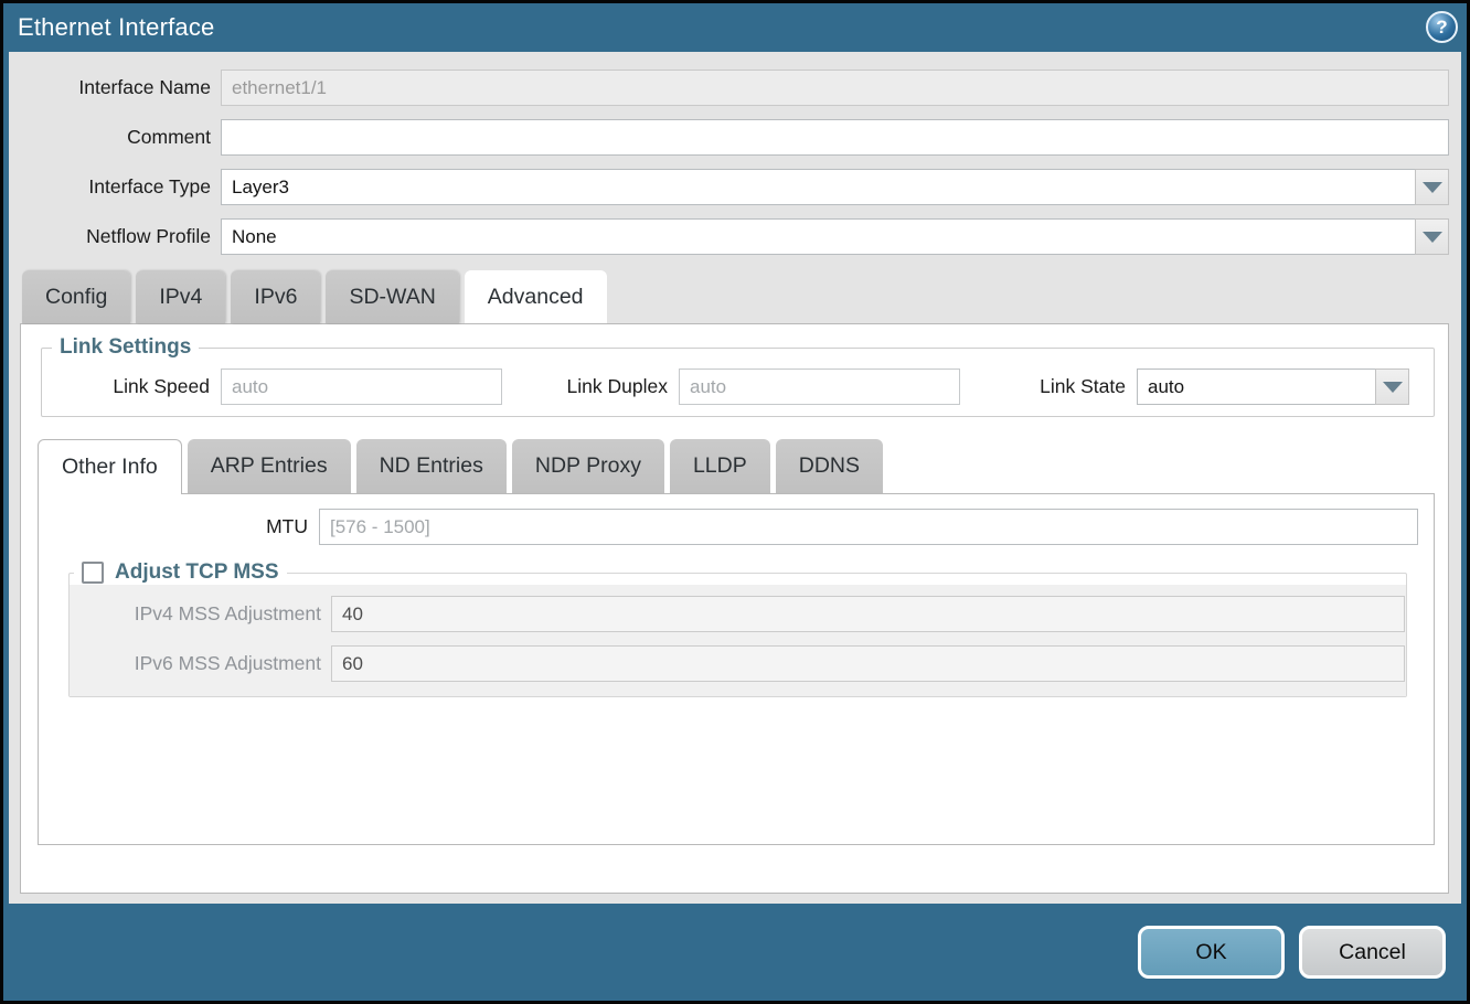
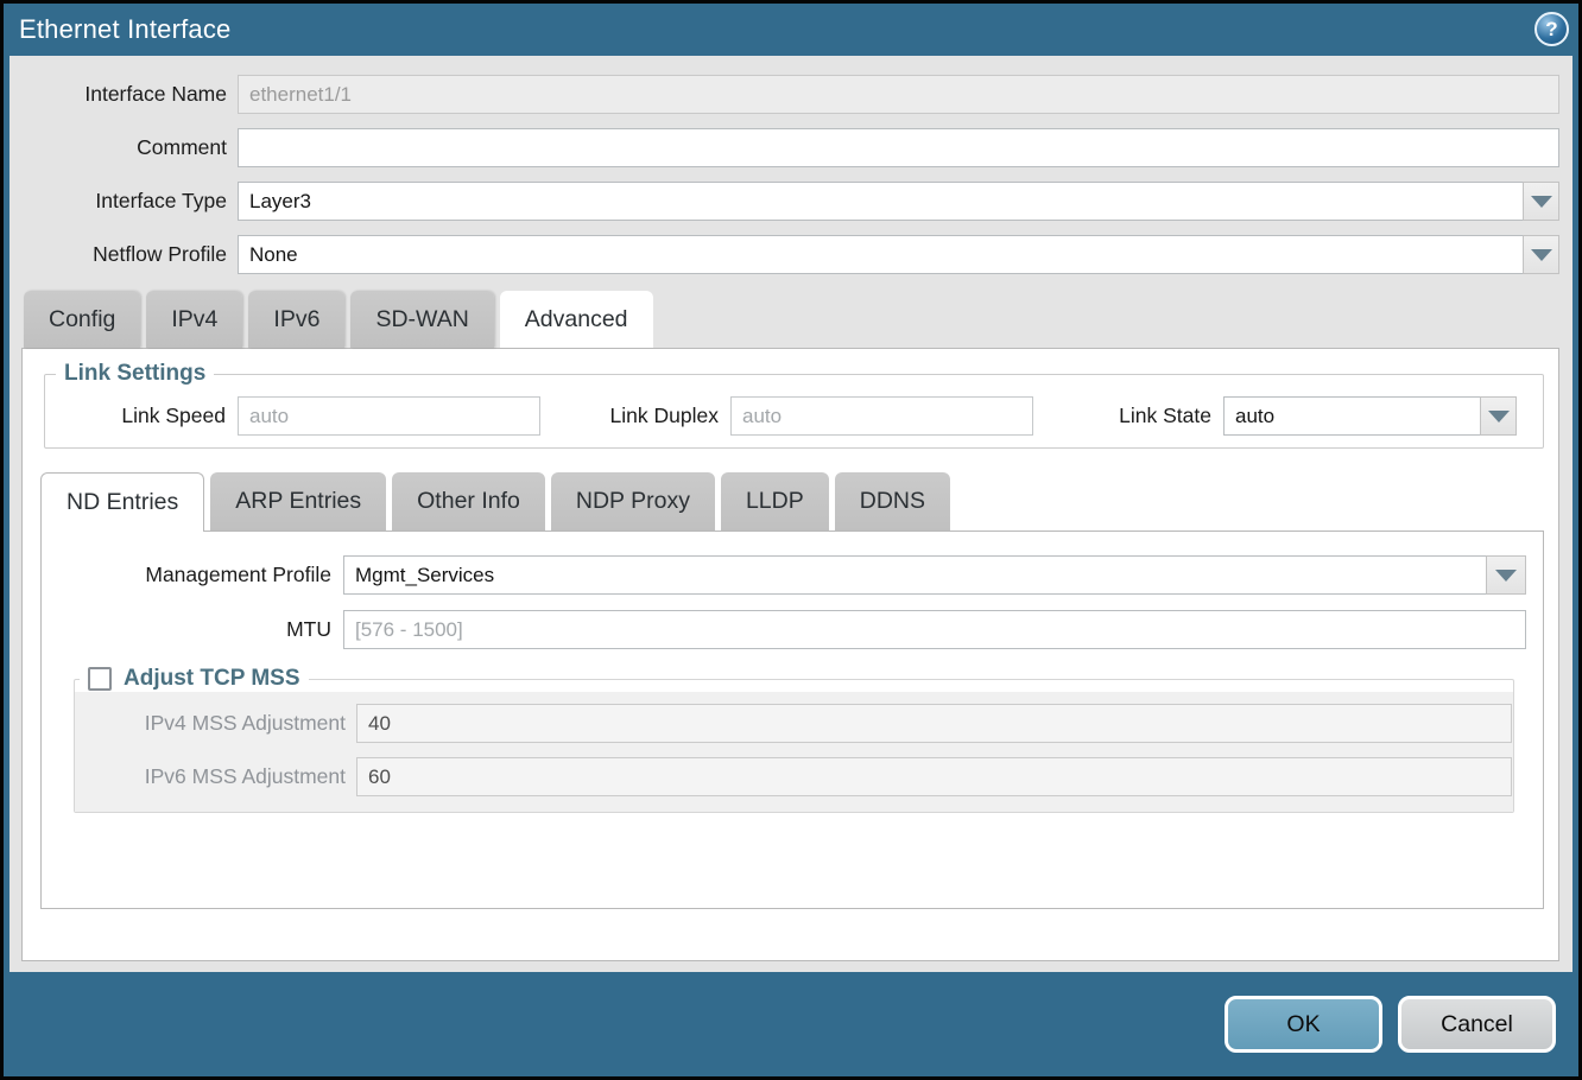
  Ethernet Interface
  ?
  Interface Name
  ethernet1/1
  Comment
  Interface Type
  Layer3
  Netflow Profile
  None
  Config
  IPv4
  IPv6
  SD-WAN
  Advanced
  Link Settings
  Link Speed
  auto
  Link Duplex
  auto
  Link State
  auto
- Other Info
+ ND Entries
  ARP Entries
- ND Entries
+ Other Info
  NDP Proxy
  LLDP
  DDNS
+ Management Profile
+ Mgmt_Services
  MTU
  [576 - 1500]
  Adjust TCP MSS
  IPv4 MSS Adjustment
  40
  IPv6 MSS Adjustment
  60
  OK
  Cancel
